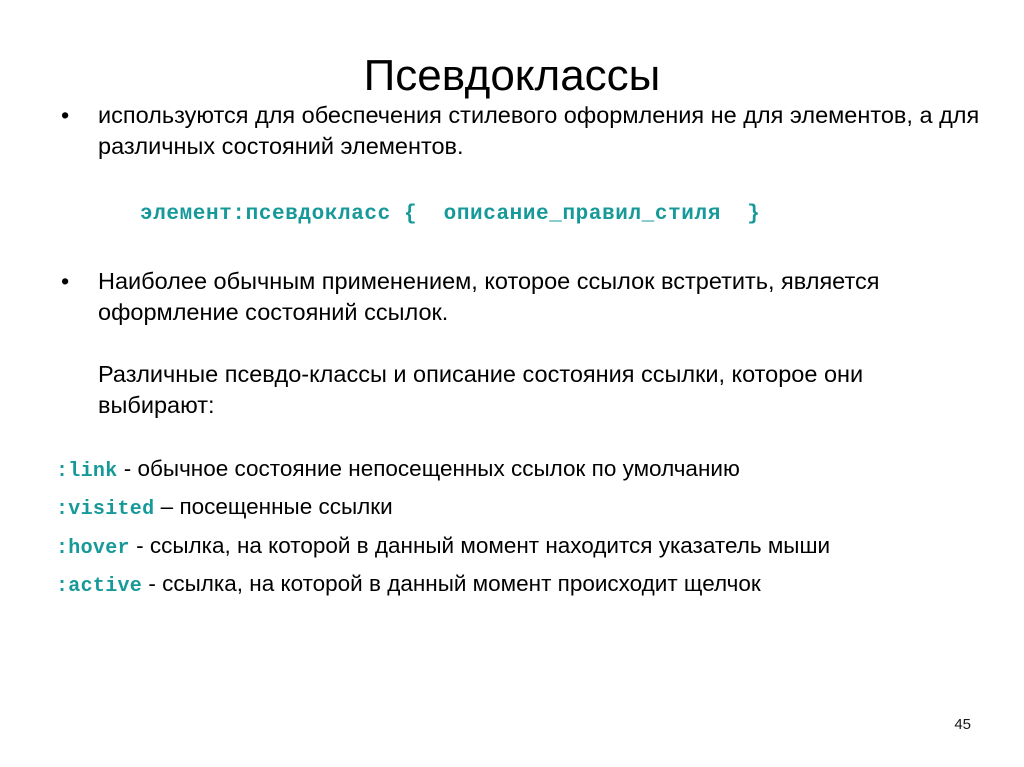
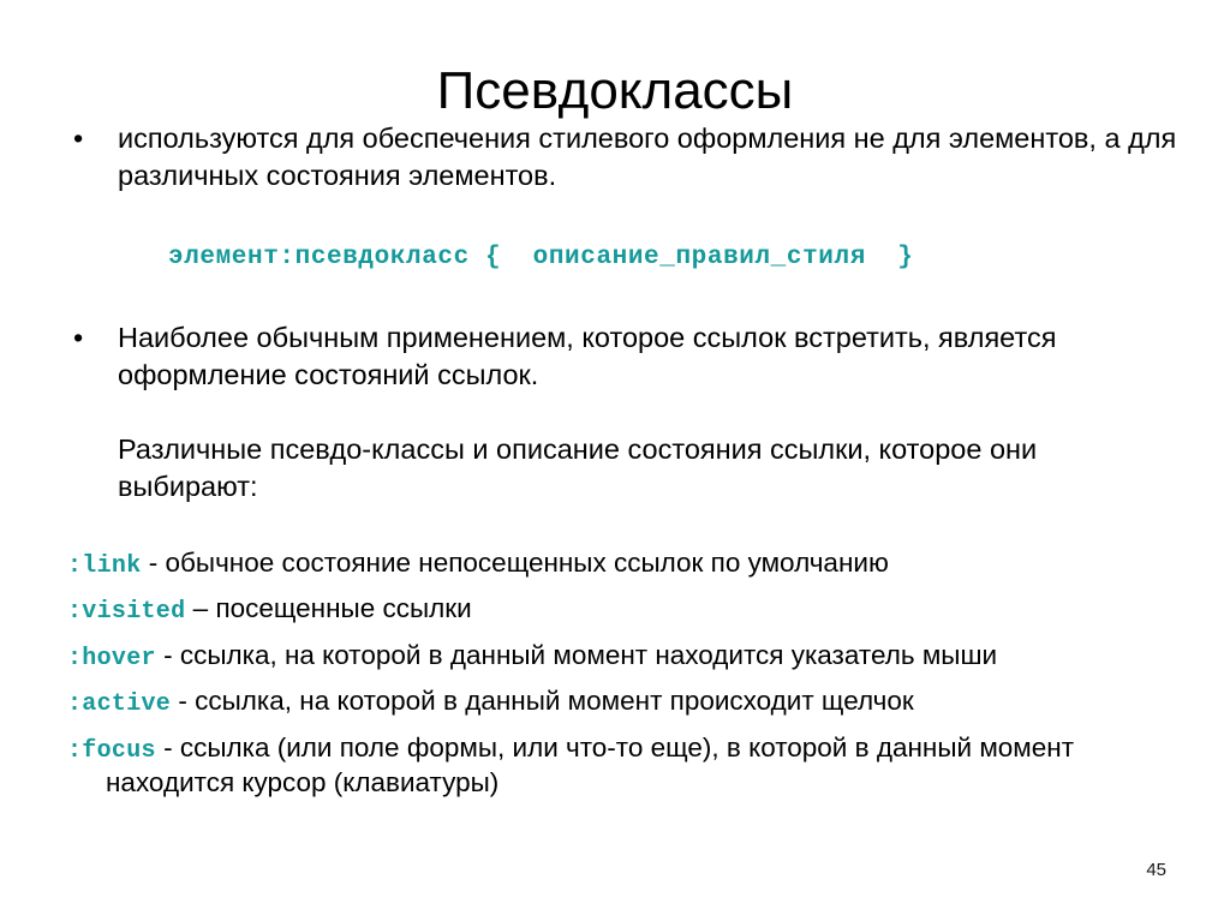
  Псевдоклассы
  •
- используются для обеспечения стилевого оформления не для элементов, а для различных состояний элементов.
+ используются для обеспечения стилевого оформления не для элементов, а для различных состояния элементов.
  элемент:псевдокласс { описание_правил_стиля }
  •
  Наиболее обычным применением, которое ссылок встретить, является оформление состояний ссылок.
  Различные псевдо-классы и описание состояния ссылки, которое они выбирают:
  :link - обычное состояние непосещенных ссылок по умолчанию
  :visited – посещенные ссылки
  :hover - ссылка, на которой в данный момент находится указатель мыши
  :active - ссылка, на которой в данный момент происходит щелчок
+ :focus - ссылка (или поле формы, или что-то еще), в которой в данный момент находится курсор (клавиатуры)
  45
